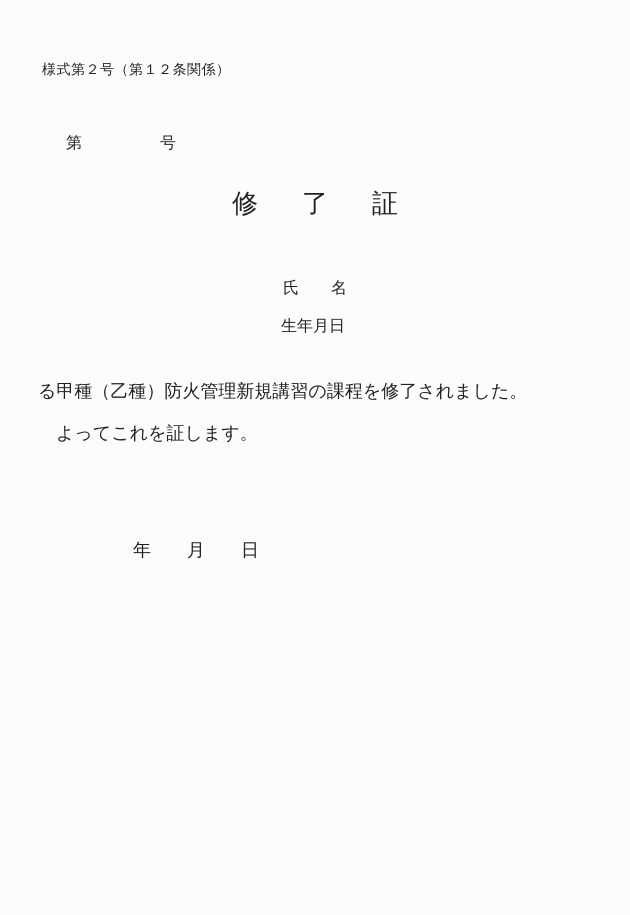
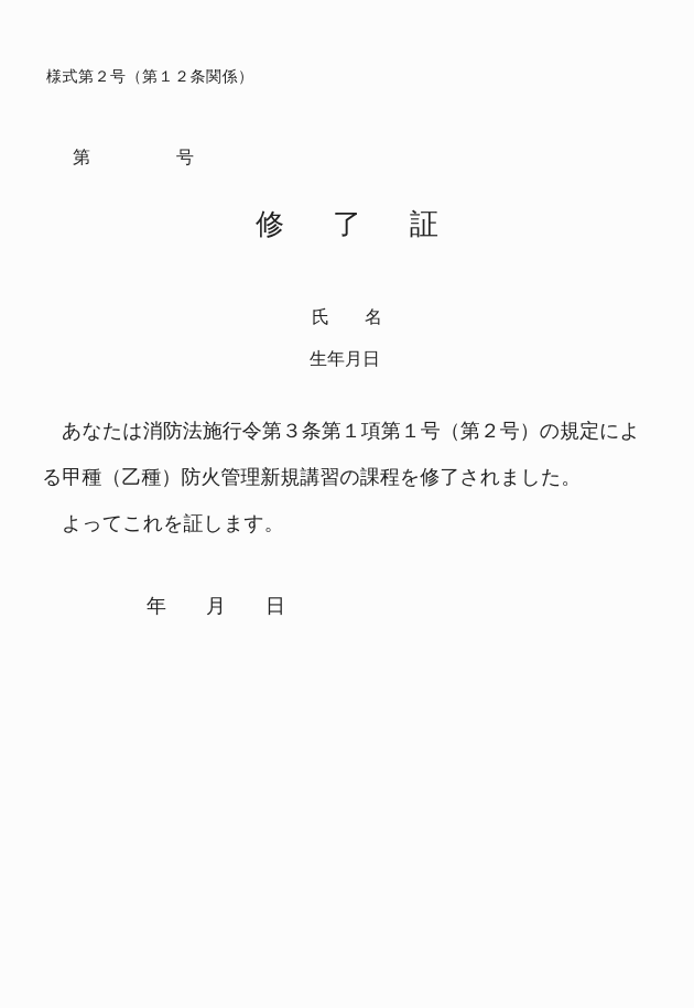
  様式第２号（第１２条関係）
  第 号
  修 了 証
  氏 名
  生年月日
+ あなたは消防法施行令第３条第１項第１号（第２号）の規定によ
  る甲種（乙種）防火管理新規講習の課程を修了されました。
  よってこれを証します。
  年 月 日
